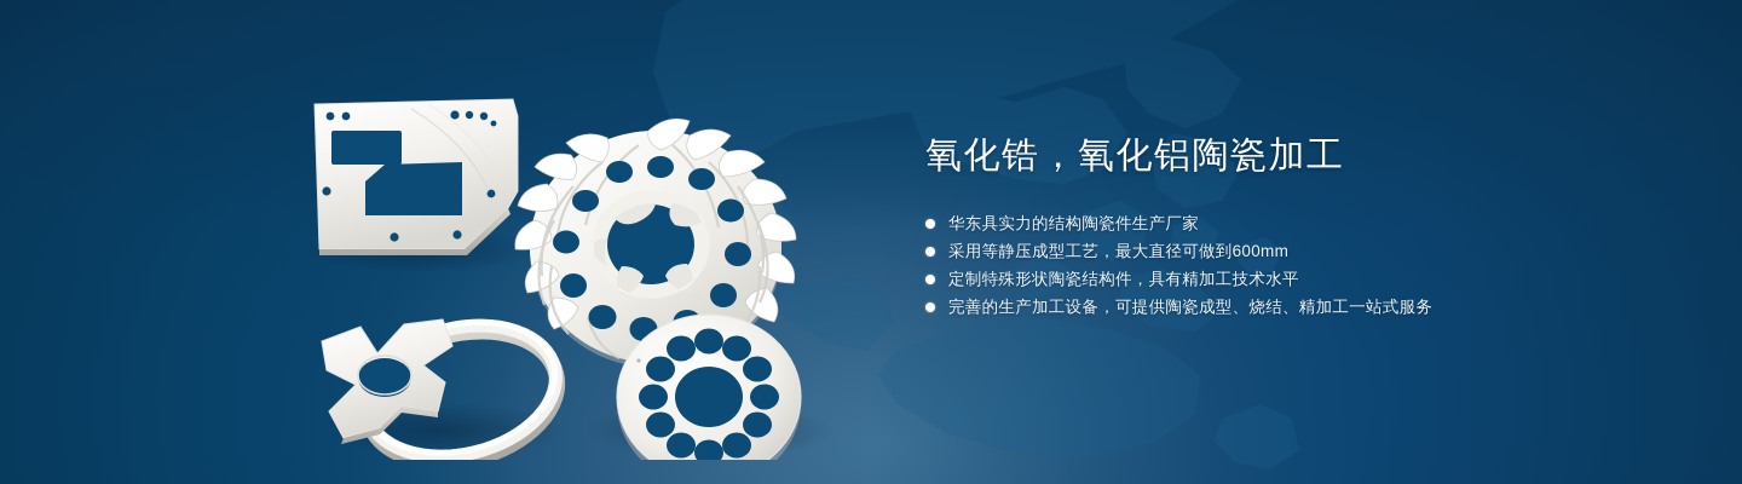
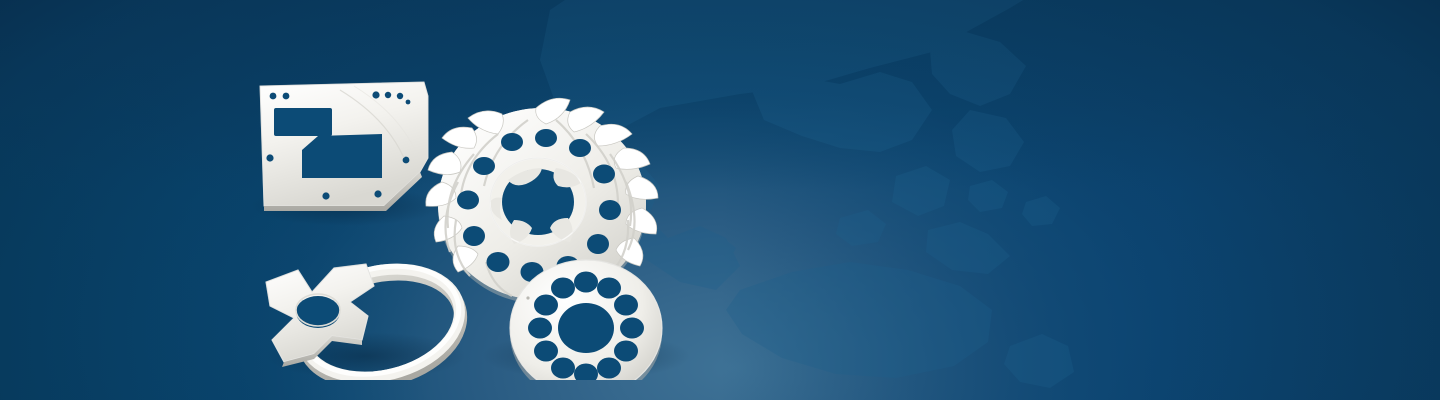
- 氧化锆，氧化铝陶瓷加工
- 华东具实力的结构陶瓷件生产厂家
- 采用等静压成型工艺，最大直径可做到600mm
- 定制特殊形状陶瓷结构件，具有精加工技术水平
- 完善的生产加工设备，可提供陶瓷成型、烧结、精加工一站式服务
